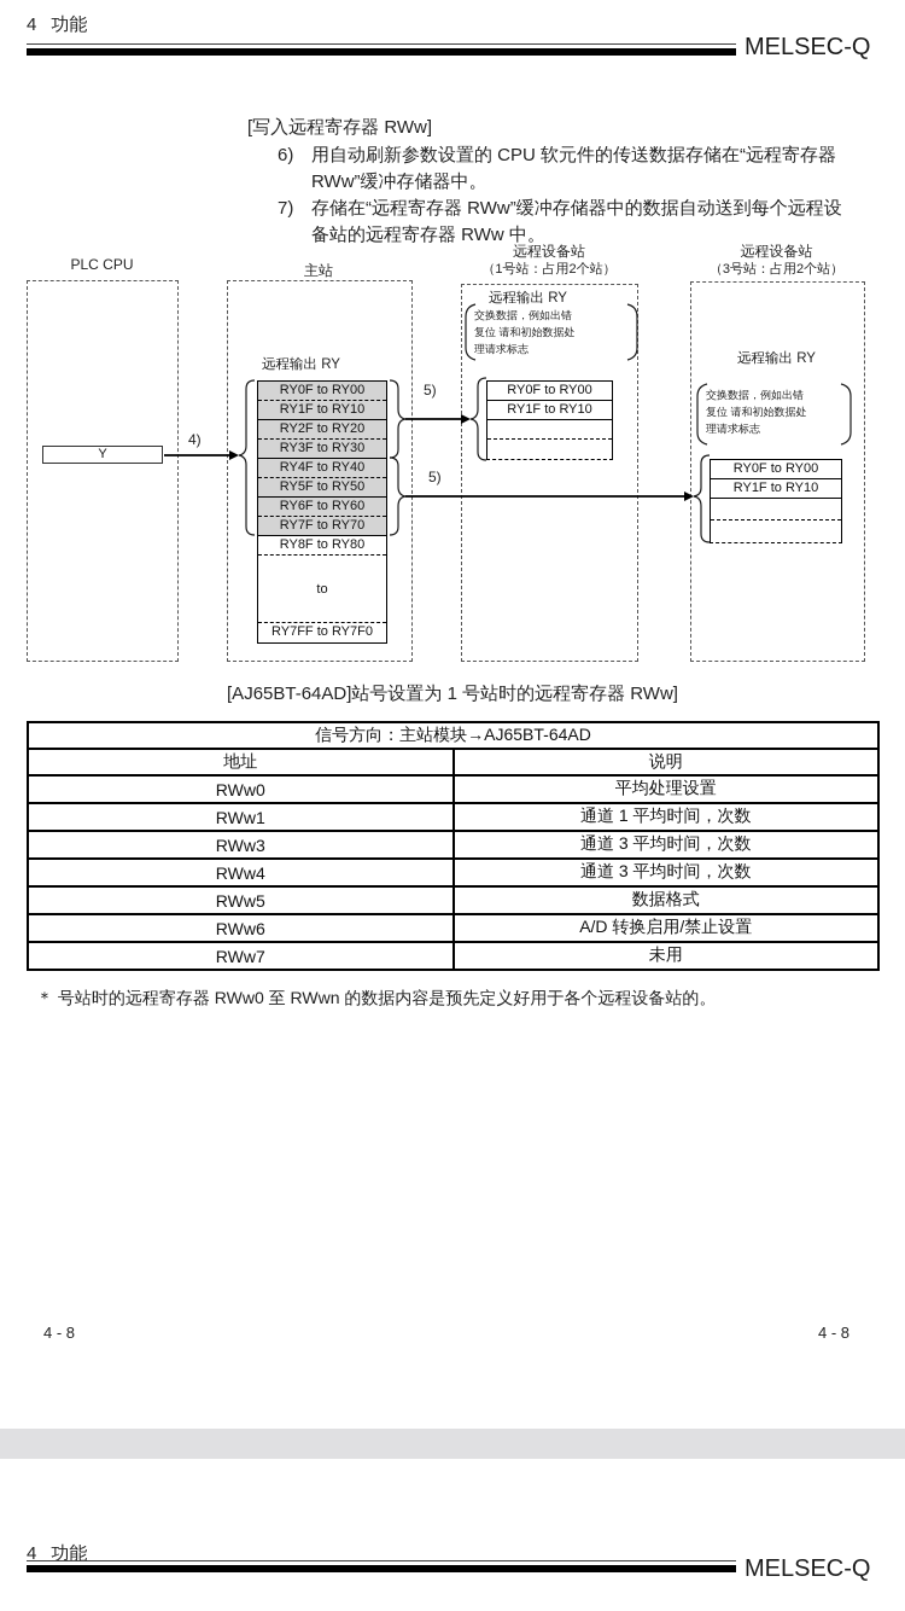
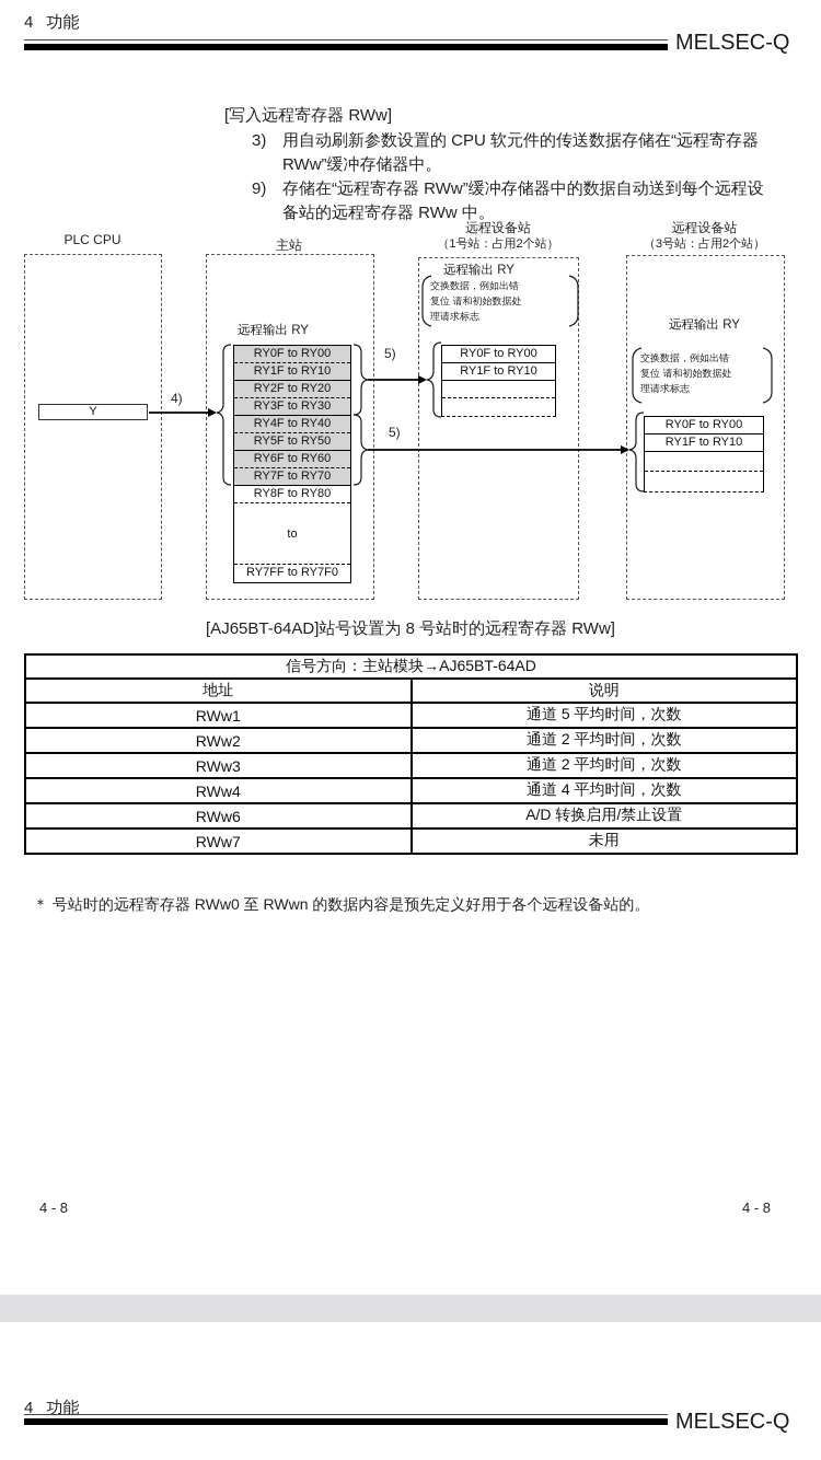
  4 功能
  MELSEC-Q
  [写入远程寄存器 RWw]
- 6)
+ 3)
  用自动刷新参数设置的 CPU 软元件的传送数据存储在“远程寄存器
  RWw”缓冲存储器中。
- 7)
+ 9)
  存储在“远程寄存器 RWw”缓冲存储器中的数据自动送到每个远程设
  备站的远程寄存器 RWw 中。
  PLC CPU
  主站
  远程设备站
  （1号站：占用2个站）
  远程设备站
  （3号站：占用2个站）
  Y
  4)
  5)
  5)
  远程输出 RY
  RY0F to RY00
  RY1F to RY10
  RY2F to RY20
  RY3F to RY30
  RY4F to RY40
  RY5F to RY50
  RY6F to RY60
  RY7F to RY70
  RY8F to RY80
  to
  RY7FF to RY7F0
  远程输出 RY
  交换数据，例如出错
  复位 请和初始数据处
  理请求标志
  RY0F to RY00
  RY1F to RY10
  远程输出 RY
  交换数据，例如出错
  复位 请和初始数据处
  理请求标志
  RY0F to RY00
  RY1F to RY10
- [AJ65BT-64AD]站号设置为 1 号站时的远程寄存器 RWw]
+ [AJ65BT-64AD]站号设置为 8 号站时的远程寄存器 RWw]
  信号方向：主站模块→AJ65BT-64AD
  地址	说明
- RWw0	平均处理设置
- RWw1	通道 1 平均时间，次数
+ RWw1	通道 5 平均时间，次数
+ RWw2	通道 2 平均时间，次数
- RWw3	通道 3 平均时间，次数
+ RWw3	通道 2 平均时间，次数
- RWw4	通道 3 平均时间，次数
+ RWw4	通道 4 平均时间，次数
- RWw5	数据格式
  RWw6	A/D 转换启用/禁止设置
  RWw7	未用
  ＊ 号站时的远程寄存器 RWw0 至 RWwn 的数据内容是预先定义好用于各个远程设备站的。
  4 - 8
  4 - 8
  4 功能
  MELSEC-Q
